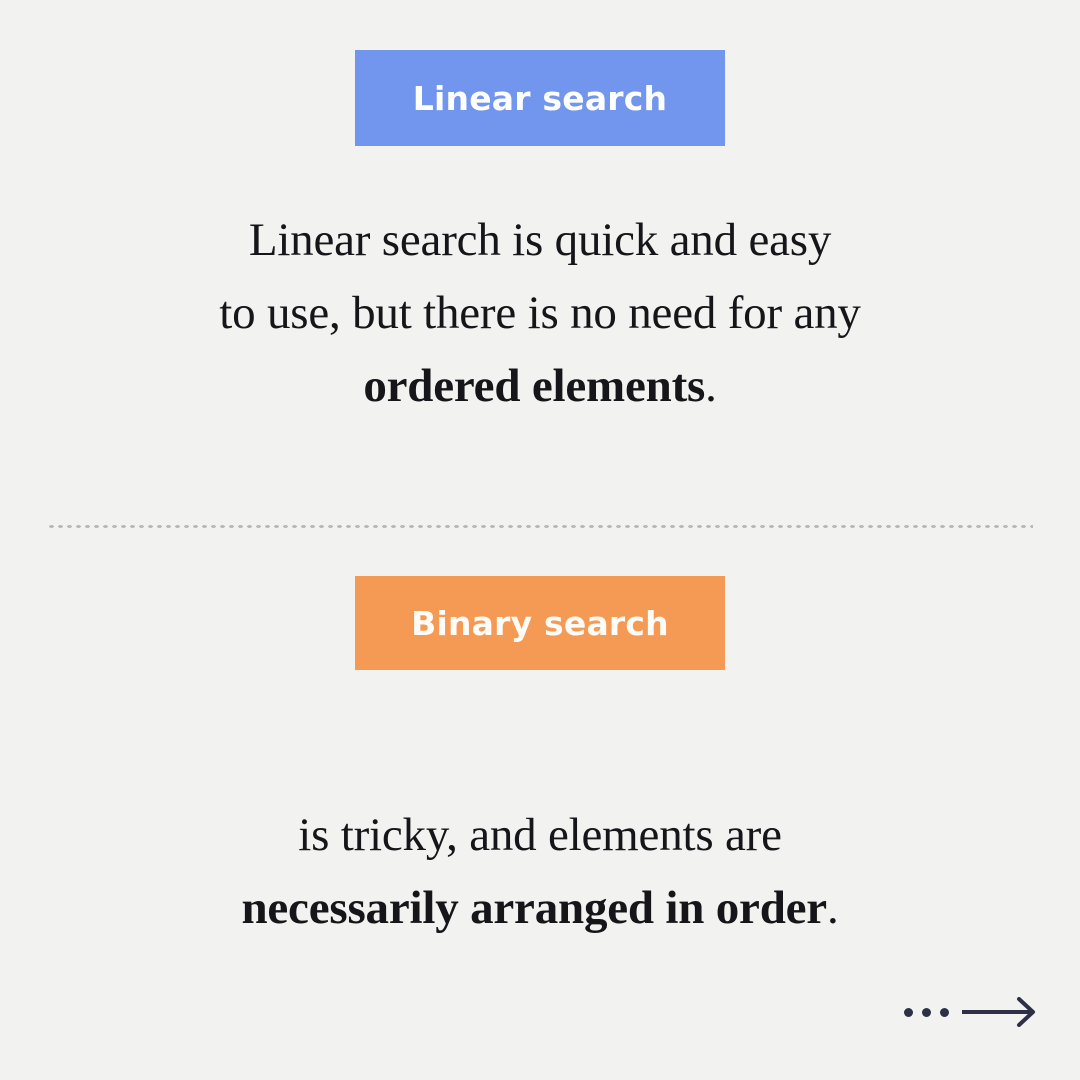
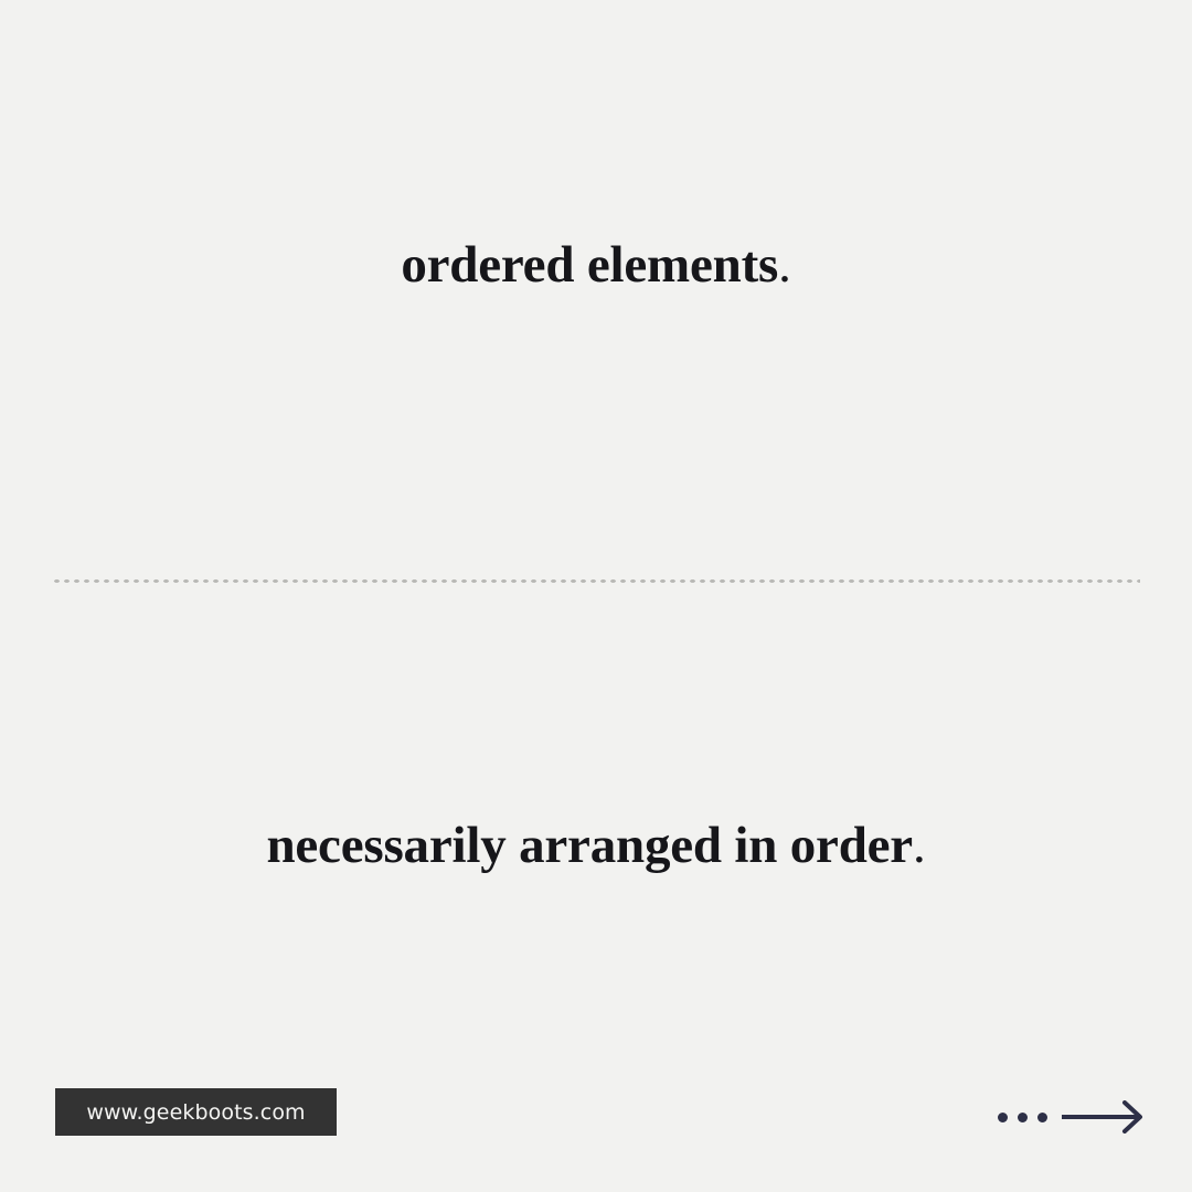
- Linear search
- Linear search is quick and easy
- to use, but there is no need for any
  ordered elements.
- Binary search
- is tricky, and elements are
  necessarily arranged in order.
+ www.geekboots.com
